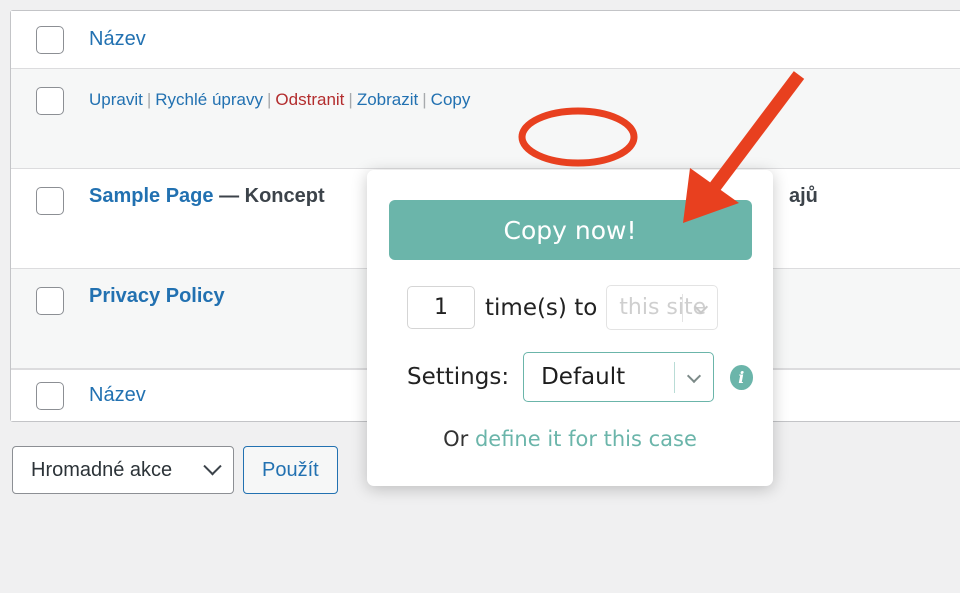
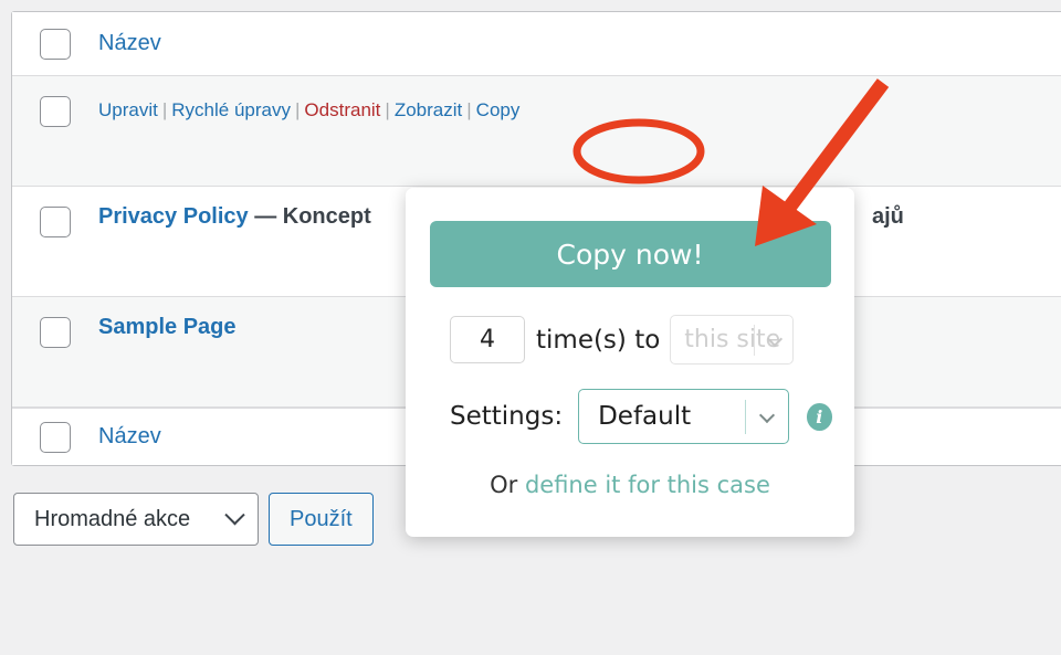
  Název
  Upravit | Rychlé úpravy | Odstranit | Zobrazit | Copy
- Sample Page — Koncept
+ Privacy Policy — Koncept
  ajů
- Privacy Policy
+ Sample Page
  Název
  Hromadné akce
  Použít
  Copy now!
- 1
+ 4
  time(s) to
  this site
  Settings:
  Default
  i
  Or define it for this case
